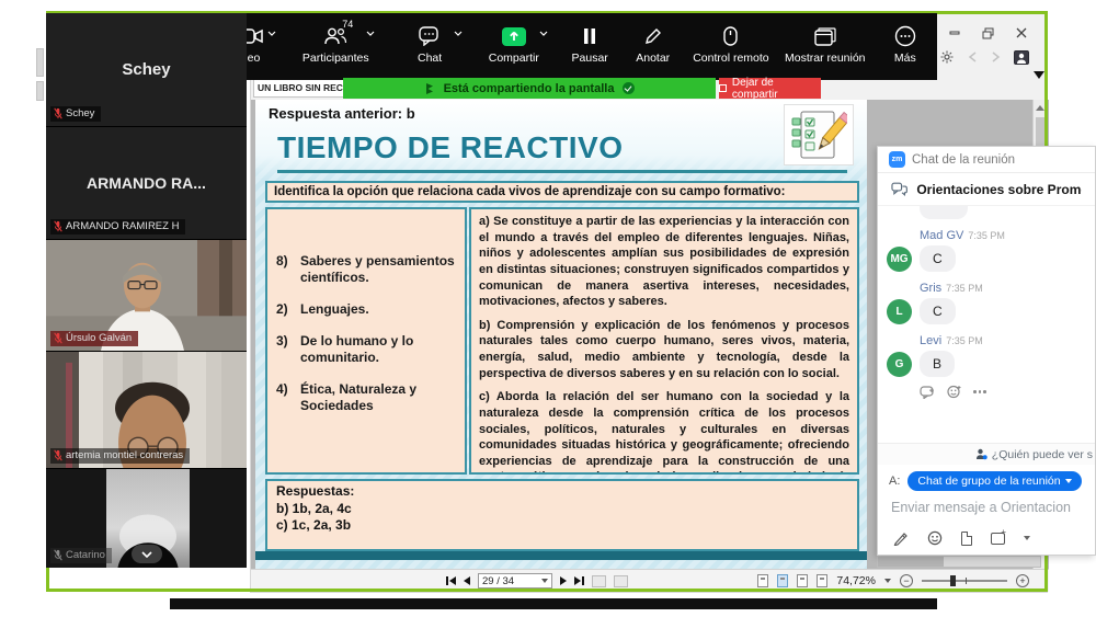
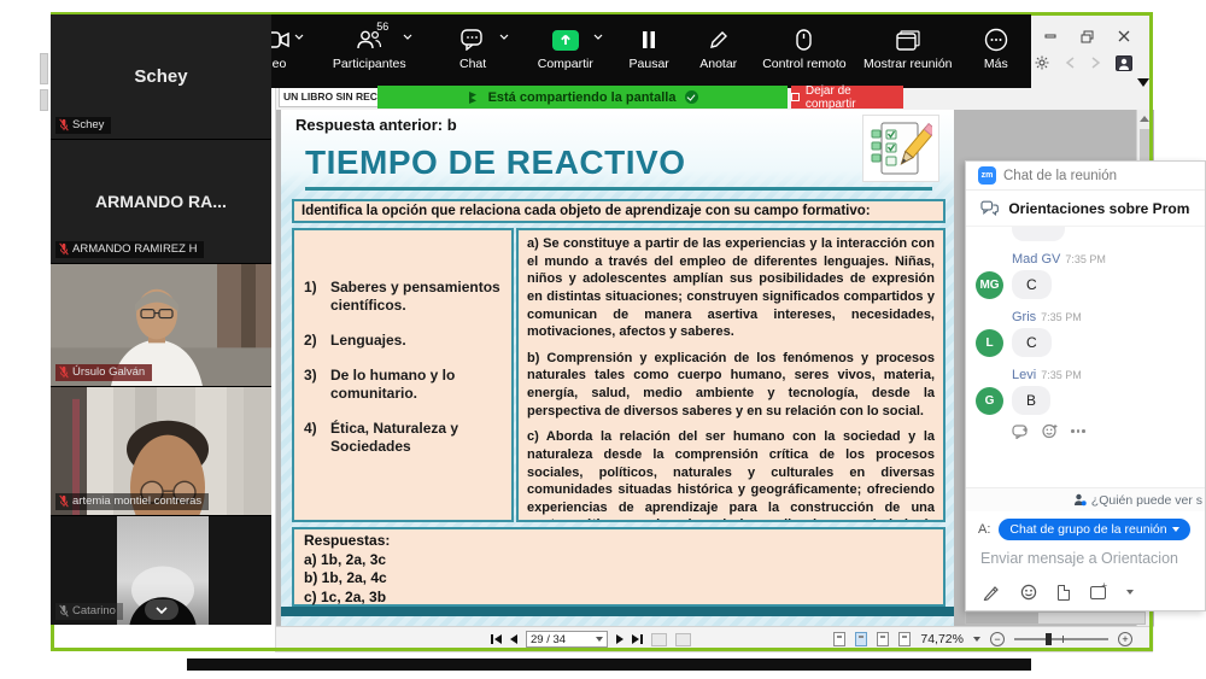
  UN LIBRO SIN REC
  Respuesta anterior: b
  TIEMPO DE REACTIVO
- Identifica la opción que relaciona cada vivos de aprendizaje con su campo formativo:
+ Identifica la opción que relaciona cada objeto de aprendizaje con su campo formativo:
- 8)
+ 1)
  Saberes y pensamientos científicos.
  2)
  Lenguajes.
  3)
  De lo humano y lo comunitario.
  4)
  Ética, Naturaleza y Sociedades
  a) Se constituye a partir de las experiencias y la interacción con el mundo a través del empleo de diferentes lenguajes. Niñas, niños y adolescentes amplían sus posibilidades de expresión en distintas situaciones; construyen significados compartidos y comunican de manera asertiva intereses, necesidades, motivaciones, afectos y saberes.
  b) Comprensión y explicación de los fenómenos y procesos naturales tales como cuerpo humano, seres vivos, materia, energía, salud, medio ambiente y tecnología, desde la perspectiva de diversos saberes y en su relación con lo social.
  c) Aborda la relación del ser humano con la sociedad y la naturaleza desde la comprensión crítica de los procesos sociales, políticos, naturales y culturales en diversas comunidades situadas histórica y geográficamente; ofreciendo experiencias de aprendizaje para la construcción de una
  Respuestas:
+ a) 1b, 2a, 3c
  b) 1b, 2a, 4c
  c) 1c, 2a, 3b
  29 / 34
  74,72%
  −
  +
  Schey
  Schey
  ARMANDO RA...
  ARMANDO RAMIREZ H
  Úrsulo Galván
  artemia montiel contreras
  Catarino
  eo
- 74
+ 56
  Participantes
  Chat
  Compartir
  Pausar
  Anotar
  Control remoto
  Mostrar reunión
  Más
  Está compartiendo la pantalla
  Dejar de compartir
  Chat de la reunión
  Orientaciones sobre Prom
  Mad GV 7:35 PM
  MG
  C
  Gris 7:35 PM
  L
  C
  Levi 7:35 PM
  G
  B
  ¿Quién puede ver s
  A:
  Chat de grupo de la reunión
  Enviar mensaje a Orientacion
